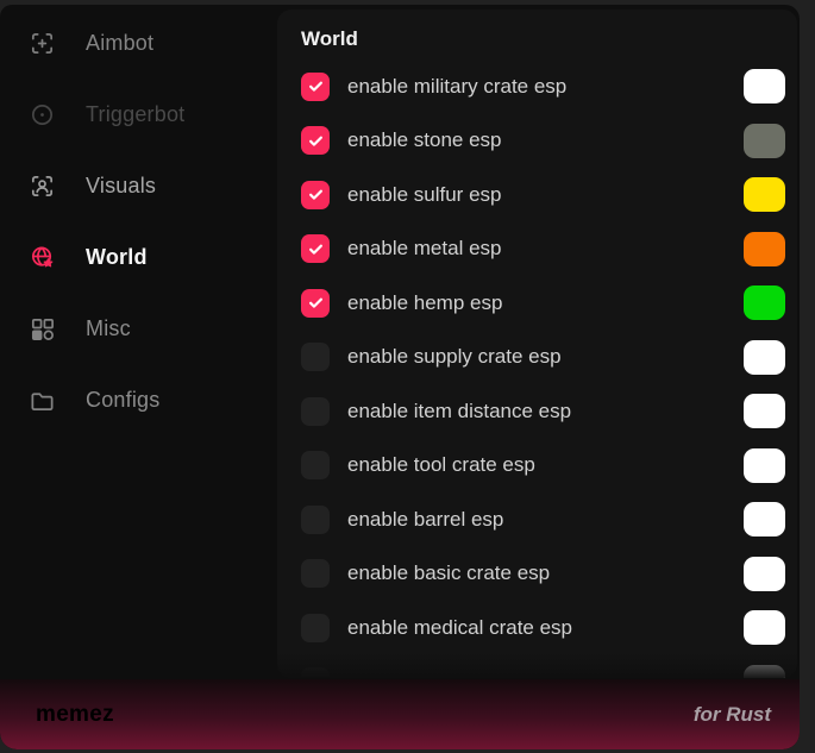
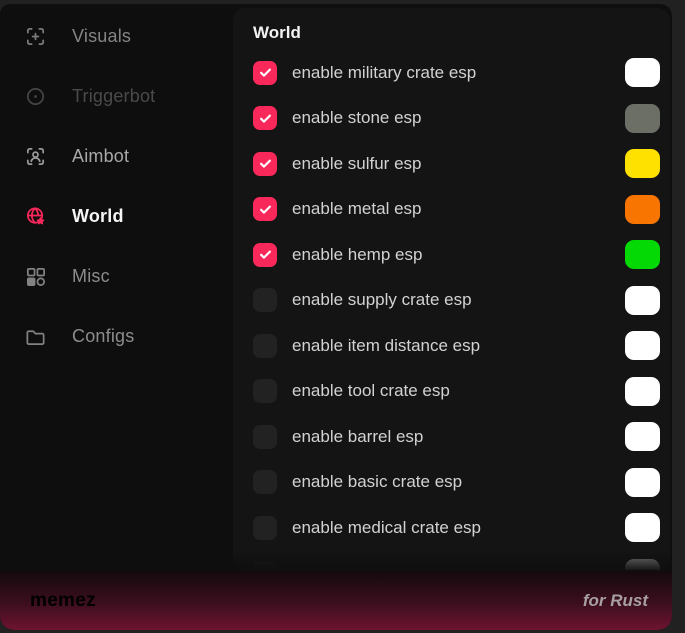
- Aimbot
+ Visuals
  Triggerbot
- Visuals
+ Aimbot
  World
  Misc
  Configs
  World
  enable military crate esp
  enable stone esp
  enable sulfur esp
  enable metal esp
  enable hemp esp
  enable supply crate esp
  enable item distance esp
  enable tool crate esp
  enable barrel esp
  enable basic crate esp
  enable medical crate esp
  memez
  for Rust
